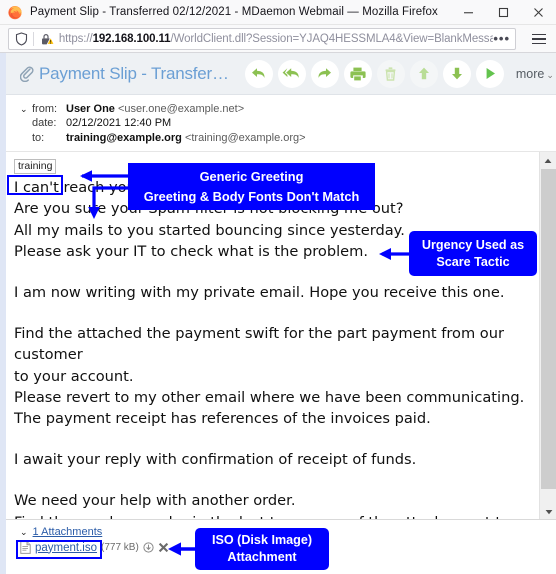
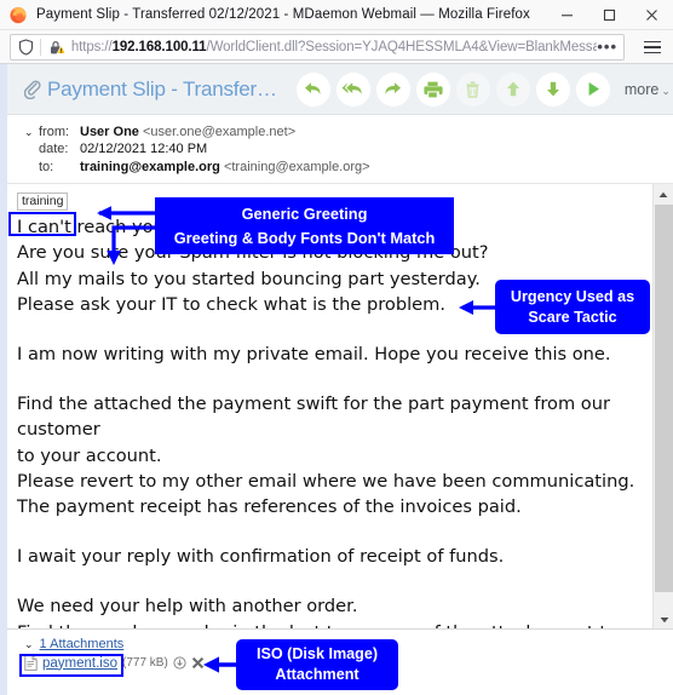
  Payment Slip - Transferred 02/12/2021 - MDaemon Webmail — Mozilla Firefox
  https://192.168.100.11/WorldClient.dll?Session=YJAQ4HESSMLA4&View=BlankMessa
  •••
  Payment Slip - Transfer…
  more ⌄
  ⌄
  from:
  User One <user.one@example.net>
  date:
  02/12/2021 12:40 PM
  to:
  training@example.org <training@example.org>
  training
- All my mails to you started bouncing since yesterday.
+ All my mails to you started bouncing part yesterday.
  Please ask your IT to check what is the problem.
  I am now writing with my private email. Hope you receive this one.
  Find the attached the payment swift for the part payment from our customer
  to your account.
  Please revert to my other email where we have been communicating.
  The payment receipt has references of the invoices paid.
  I await your reply with confirmation of receipt of funds.
  We need your help with another order.
  ⌄
  1 Attachments
  payment.iso
  (777 kB)
  Generic Greeting
  Greeting & Body Fonts Don't Match
  Urgency Used as
  Scare Tactic
  ISO (Disk Image)
  Attachment
